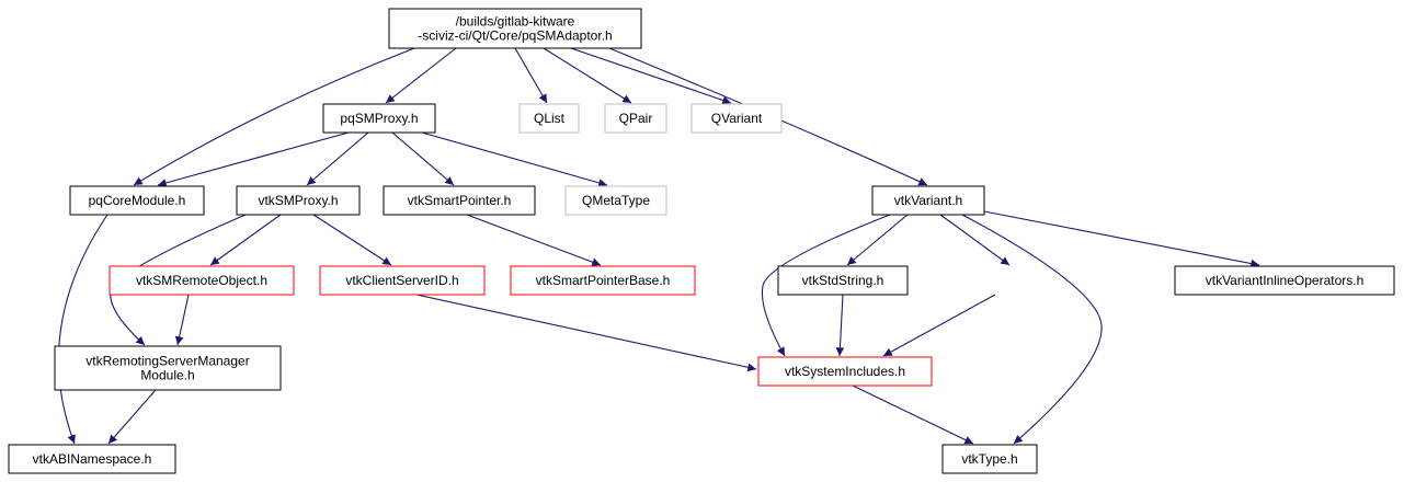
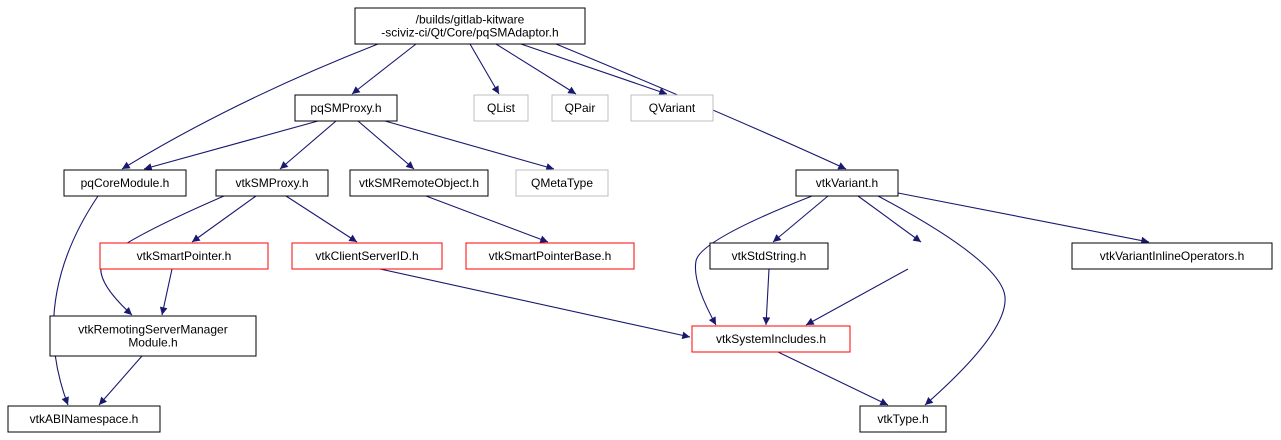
  /builds/gitlab-kitware -sciviz-ci/Qt/Core/pqSMAdaptor.h
  pqSMProxy.h
  QList
  QPair
  QVariant
  pqCoreModule.h
  vtkSMProxy.h
- vtkSmartPointer.h
+ vtkSMRemoteObject.h
  QMetaType
  vtkVariant.h
- vtkSMRemoteObject.h
+ vtkSmartPointer.h
  vtkClientServerID.h
  vtkSmartPointerBase.h
  vtkStdString.h
  vtkVariantInlineOperators.h
  vtkRemotingServerManager Module.h
  vtkSystemIncludes.h
  vtkABINamespace.h
  vtkType.h
